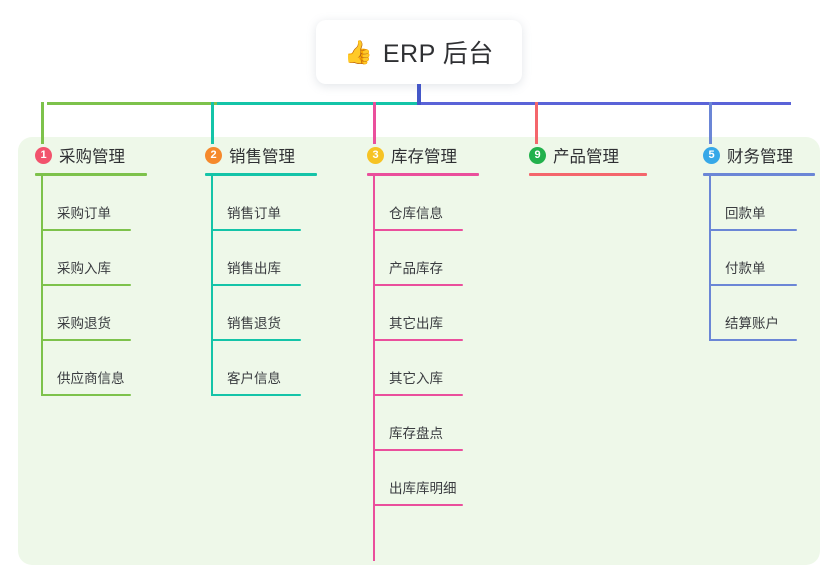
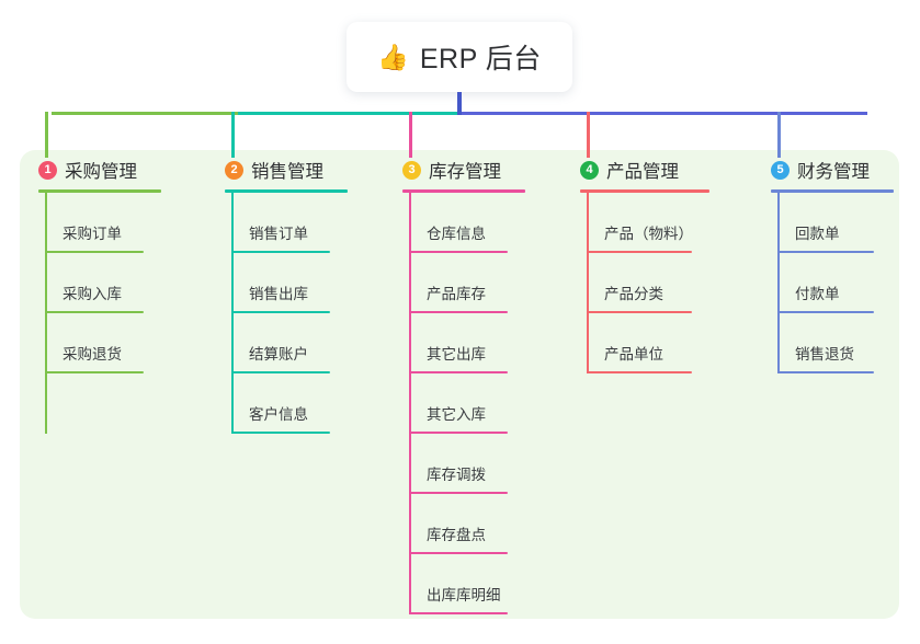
  👍
  ERP 后台
  1
  采购管理
  采购订单
  采购入库
  采购退货
- 供应商信息
  2
  销售管理
  销售订单
  销售出库
- 销售退货
+ 结算账户
  客户信息
  3
  库存管理
  仓库信息
  产品库存
  其它出库
  其它入库
+ 库存调拨
  库存盘点
  出库库明细
- 9
+ 4
  产品管理
+ 产品（物料）
+ 产品分类
+ 产品单位
  5
  财务管理
  回款单
  付款单
- 结算账户
+ 销售退货
